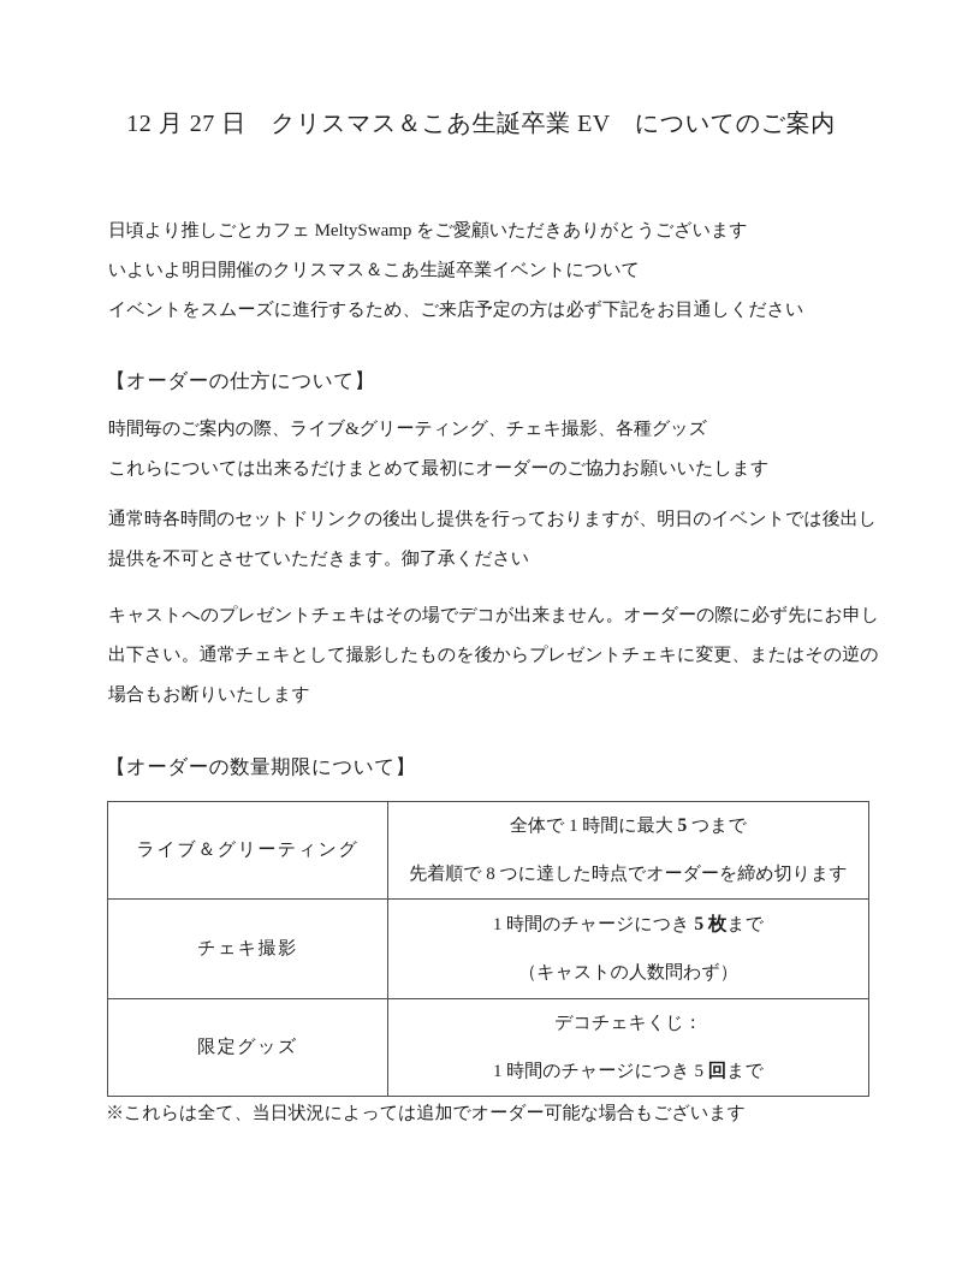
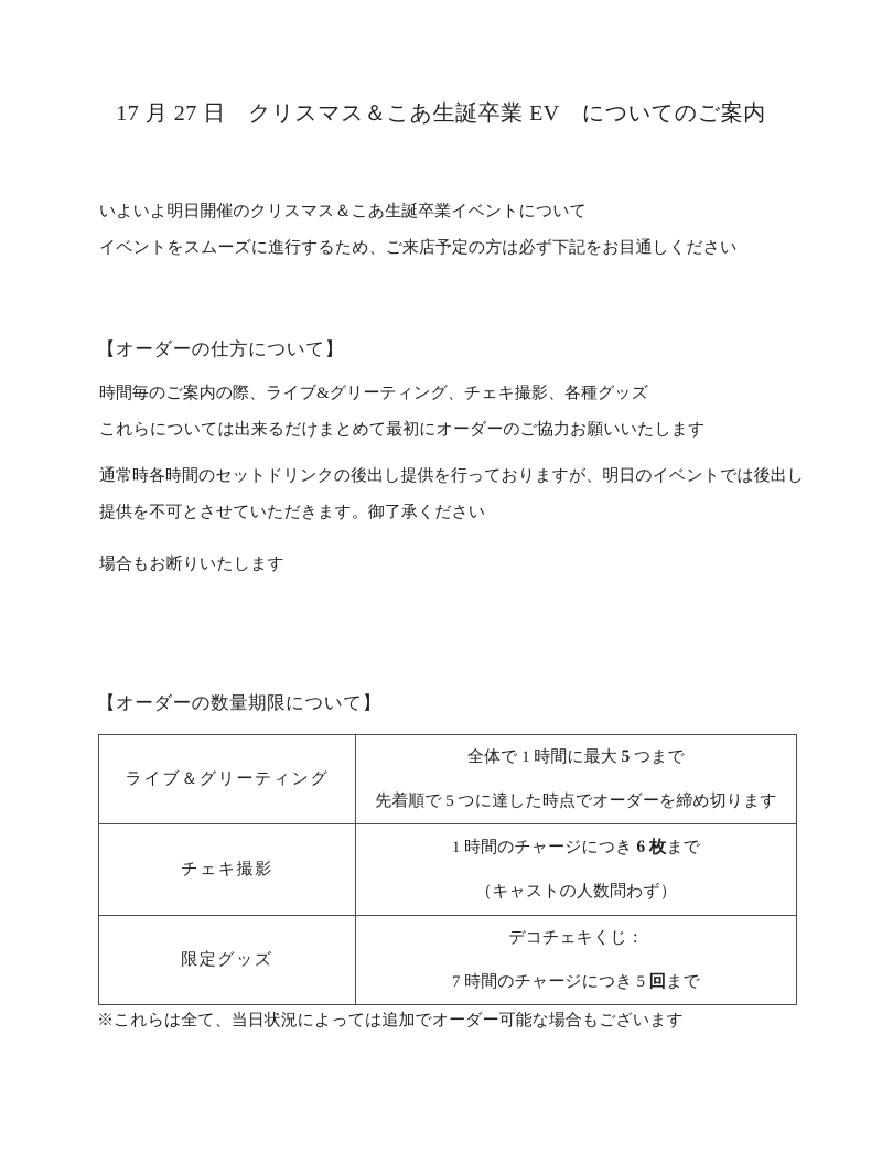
- 12 月 27 日 クリスマス＆こあ生誕卒業 EV についてのご案内
+ 17 月 27 日 クリスマス＆こあ生誕卒業 EV についてのご案内
- 日頃より推しごとカフェ MeltySwamp をご愛顧いただきありがとうございます
  いよいよ明日開催のクリスマス＆こあ生誕卒業イベントについて
  イベントをスムーズに進行するため、ご来店予定の方は必ず下記をお目通しください
  【オーダーの仕方について】
  時間毎のご案内の際、ライブ&グリーティング、チェキ撮影、各種グッズ
  これらについては出来るだけまとめて最初にオーダーのご協力お願いいたします
  通常時各時間のセットドリンクの後出し提供を行っておりますが、明日のイベントでは後出し
  提供を不可とさせていただきます。御了承ください
- キャストへのプレゼントチェキはその場でデコが出来ません。オーダーの際に必ず先にお申し
- 出下さい。通常チェキとして撮影したものを後からプレゼントチェキに変更、またはその逆の
  場合もお断りいたします
  【オーダーの数量期限について】
- ライブ＆グリーティング	全体で 1 時間に最大 5 つまで 先着順で 8 つに達した時点でオーダーを締め切ります
+ ライブ＆グリーティング	全体で 1 時間に最大 5 つまで 先着順で 5 つに達した時点でオーダーを締め切ります
- チェキ撮影	1 時間のチャージにつき 5 枚まで （キャストの人数問わず）
+ チェキ撮影	1 時間のチャージにつき 6 枚まで （キャストの人数問わず）
- 限定グッズ	デコチェキくじ： 1 時間のチャージにつき 5 回まで
+ 限定グッズ	デコチェキくじ： 7 時間のチャージにつき 5 回まで
  ※これらは全て、当日状況によっては追加でオーダー可能な場合もございます
